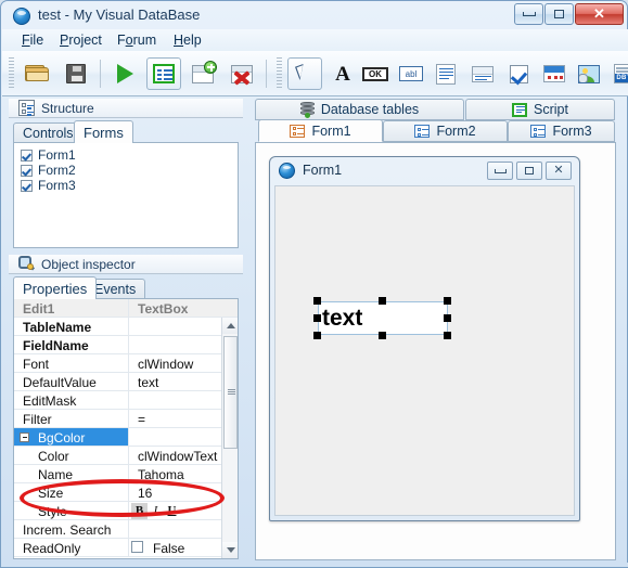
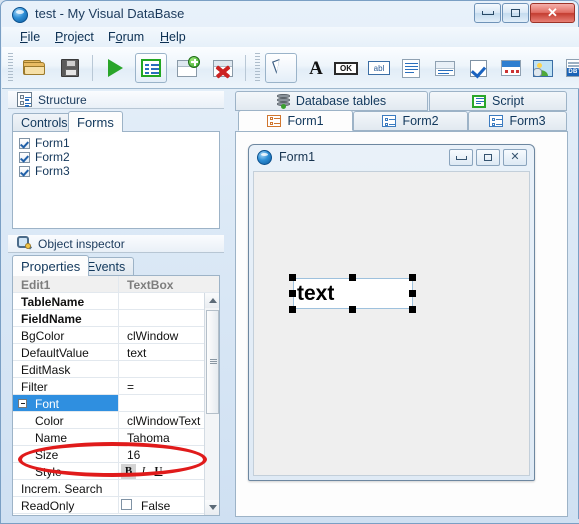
  test - My Visual DataBase
  ✕
  File
  Project
  Forum
  Help
  A
  OK
  abl
  Structure
  Controls
  Forms
  Form1
  Form2
  Form3
  Object inspector
  Properties
  Events
  Edit1
  TextBox
  TableName
  FieldName
- Font
+ BgColor
  clWindow
  DefaultValue
  text
  EditMask
  Filter
  =
- BgColor
+ Font
  Color
  clWindowText
  Name
  Tahoma
  Size
  16
  Style
  B
  I
  U
  Increm. Search
  ReadOnly
  False
  Database tables
  Script
  Form1
  Form2
  Form3
  Form1
  ✕
  text
